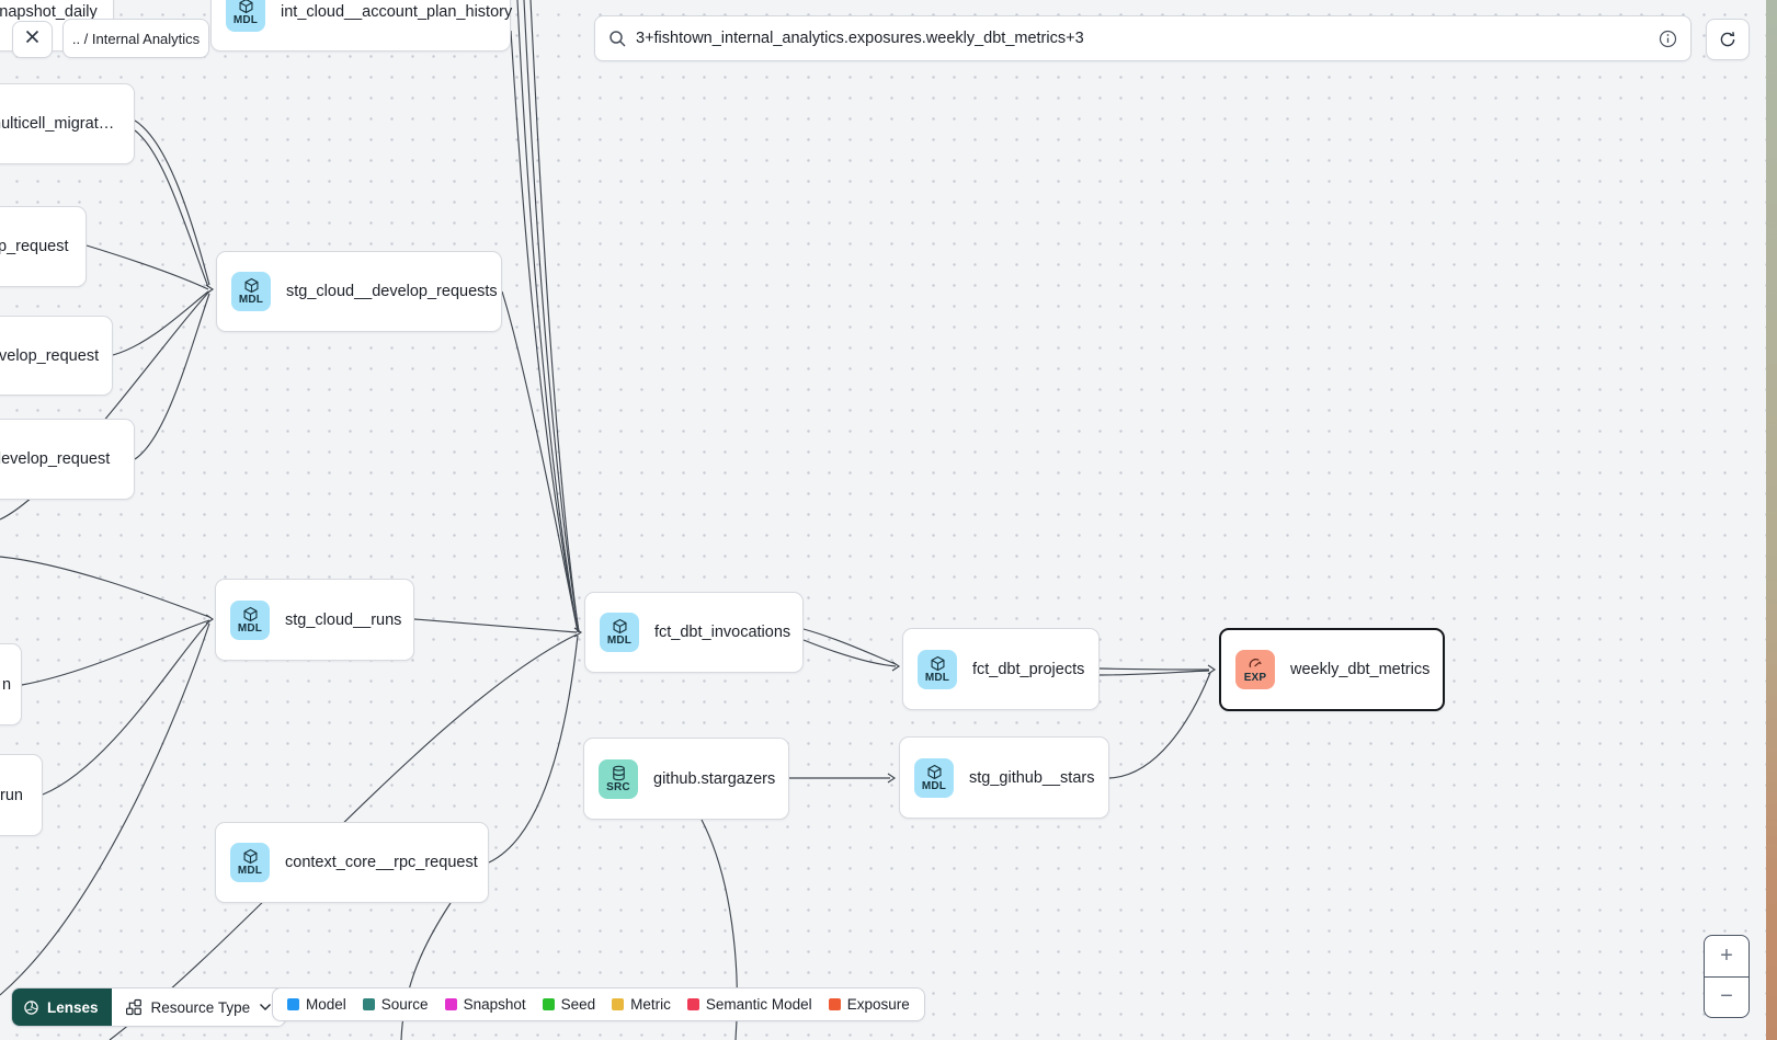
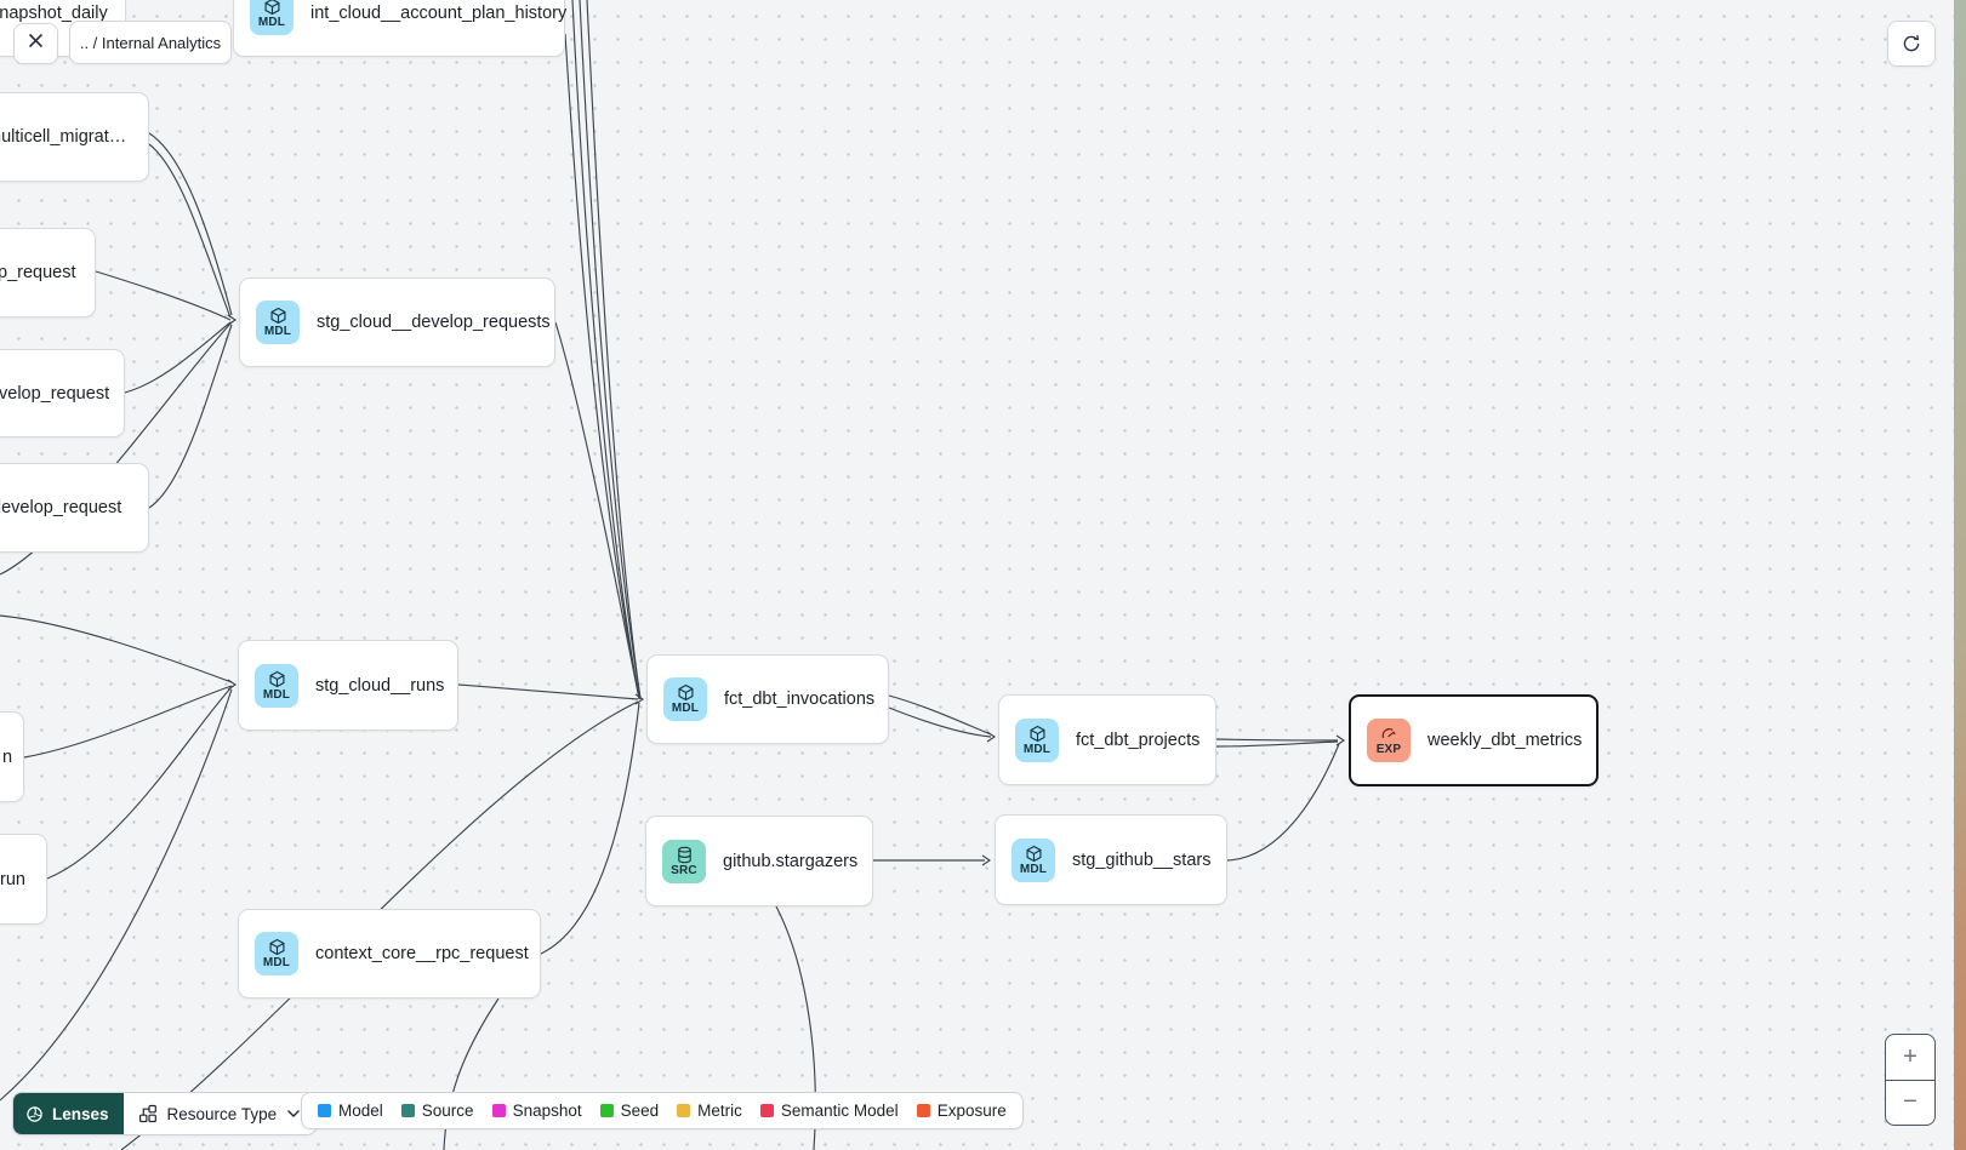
  napshot_daily
  MDL
  int_cloud__account_plan_history
  ulticell_migrat…
  p_request
  velop_request
  evelop_request
  MDL
  stg_cloud__develop_requests
  MDL
  stg_cloud__runs
  n
  run
  MDL
  context_core__rpc_request
  MDL
  fct_dbt_invocations
  MDL
  fct_dbt_projects
  EXP
  weekly_dbt_metrics
  SRC
  github.stargazers
  MDL
  stg_github__stars
  .. / Internal Analytics
- 3+fishtown_internal_analytics.exposures.weekly_dbt_metrics+3
  Lenses
  Resource Type
  Model
  Source
  Snapshot
  Seed
  Metric
  Semantic Model
  Exposure
  +
  −
